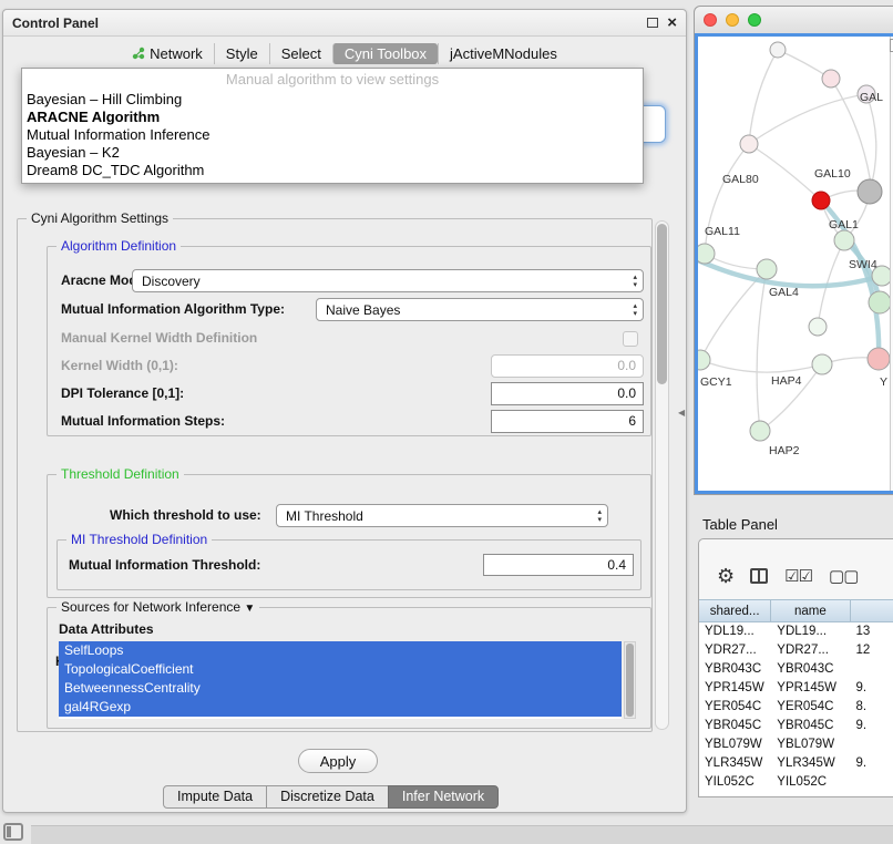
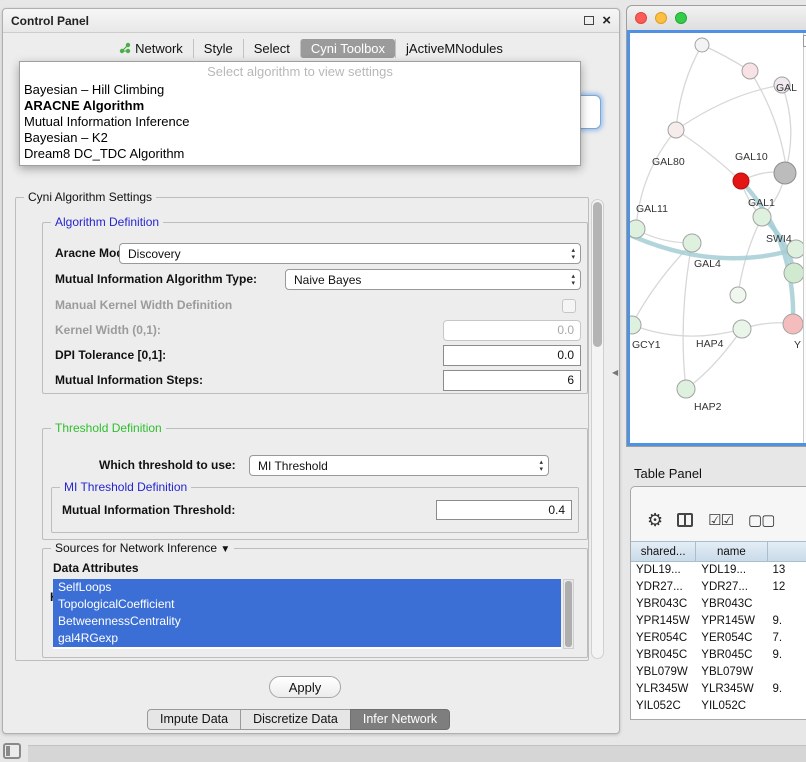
  Control Panel
  ×
  Network
  Style
  Select
  Cyni Toolbox
  jActiveMNodules
- Manual algorithm to view settings
+ Select algorithm to view settings
  Bayesian – Hill Climbing
  ARACNE Algorithm
  Mutual Information Inference
  Bayesian – K2
  Dream8 DC_TDC Algorithm
  Cyni Algorithm Settings
  Algorithm Definition
  Aracne Mo
  Discovery
  Mutual Information Algorithm Type:
  Naive Bayes
  Manual Kernel Width Definition
  Kernel Width (0,1):
  0.0
  DPI Tolerance [0,1]:
  0.0
  Mutual Information Steps:
  6
  Threshold Definition
  Which threshold to use:
  MI Threshold
  MI Threshold Definition
  Mutual Information Threshold:
  0.4
  Sources for Network Inference ▼
  Data Attributes
  SelfLoops
  TopologicalCoefficient
  BetweennessCentrality
  gal4RGexp
  Apply
  Impute Data
  Discretize Data
  Infer Network
  GAL
  GAL80
  GAL10
  GAL11
  GAL1
  SWI4
  GAL4
  GCY1
  HAP4
  Y
  HAP2
  Table Panel
  ⚙
  ☑☑
  ▢▢
  shared...
  name
  YDL19...
  YDL19...
  13
  YDR27...
  YDR27...
  12
  YBR043C
  YBR043C
  YPR145W
  YPR145W
  9.
  YER054C
  YER054C
- 8.
+ 7.
  YBR045C
  YBR045C
  9.
  YBL079W
  YBL079W
  YLR345W
  YLR345W
  9.
  YIL052C
  YIL052C
  ◀
